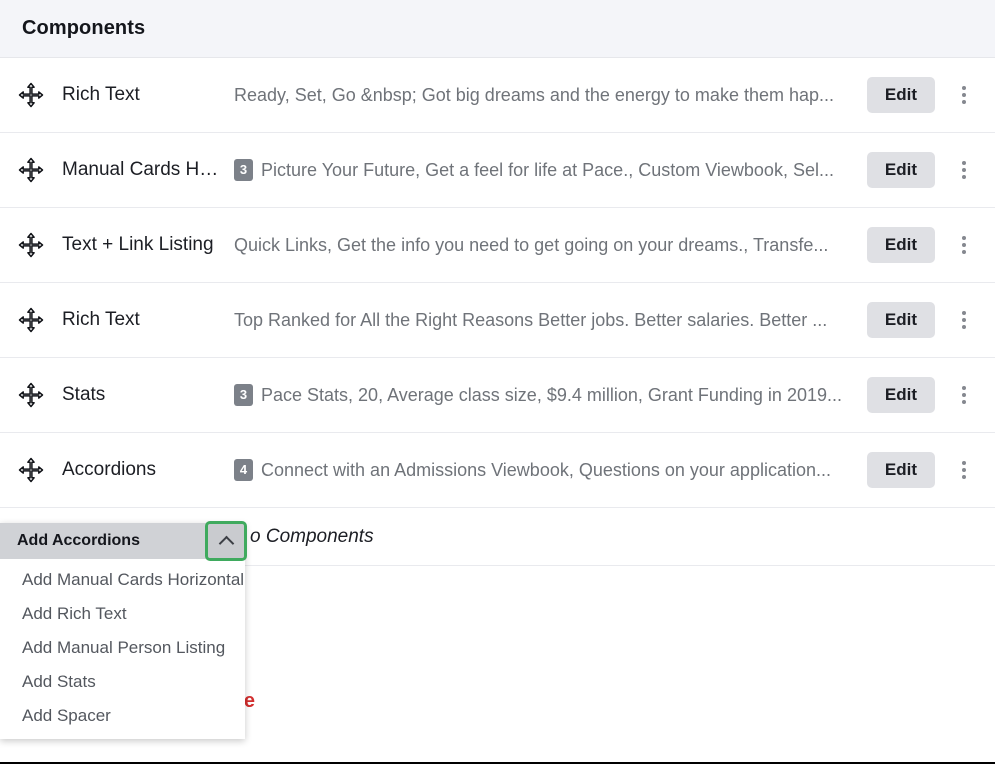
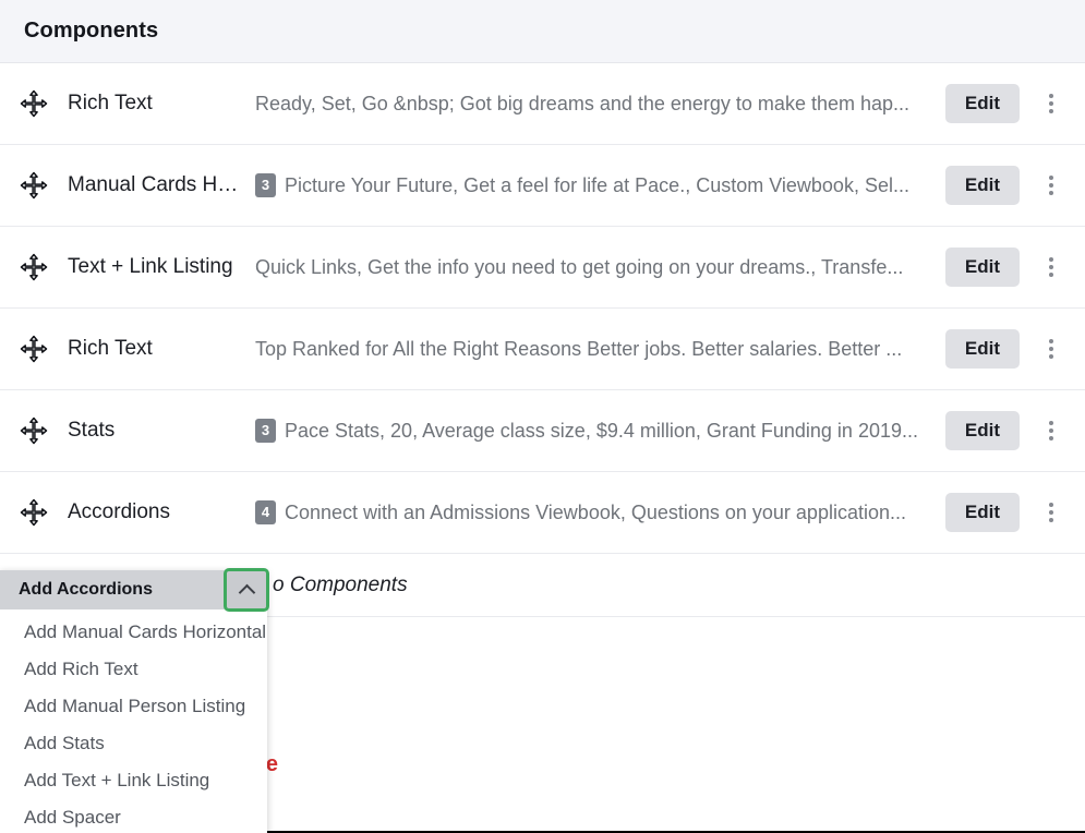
  Components
  Rich Text
  Ready, Set, Go &nbsp; Got big dreams and the energy to make them hap...
  Edit
  Manual Cards Hori..
  3
  Picture Your Future, Get a feel for life at Pace., Custom Viewbook, Sel...
  Edit
  Text + Link Listing
  Quick Links, Get the info you need to get going on your dreams., Transfe...
  Edit
  Rich Text
  Top Ranked for All the Right Reasons Better jobs. Better salaries. Better ...
  Edit
  Stats
  3
  Pace Stats, 20, Average class size, $9.4 million, Grant Funding in 2019...
  Edit
  Accordions
  4
  Connect with an Admissions Viewbook, Questions on your application...
  Edit
  o Components
  Add Accordions
  Add Manual Cards Horizontal
  Add Rich Text
  Add Manual Person Listing
  Add Stats
+ Add Text + Link Listing
  Add Spacer
